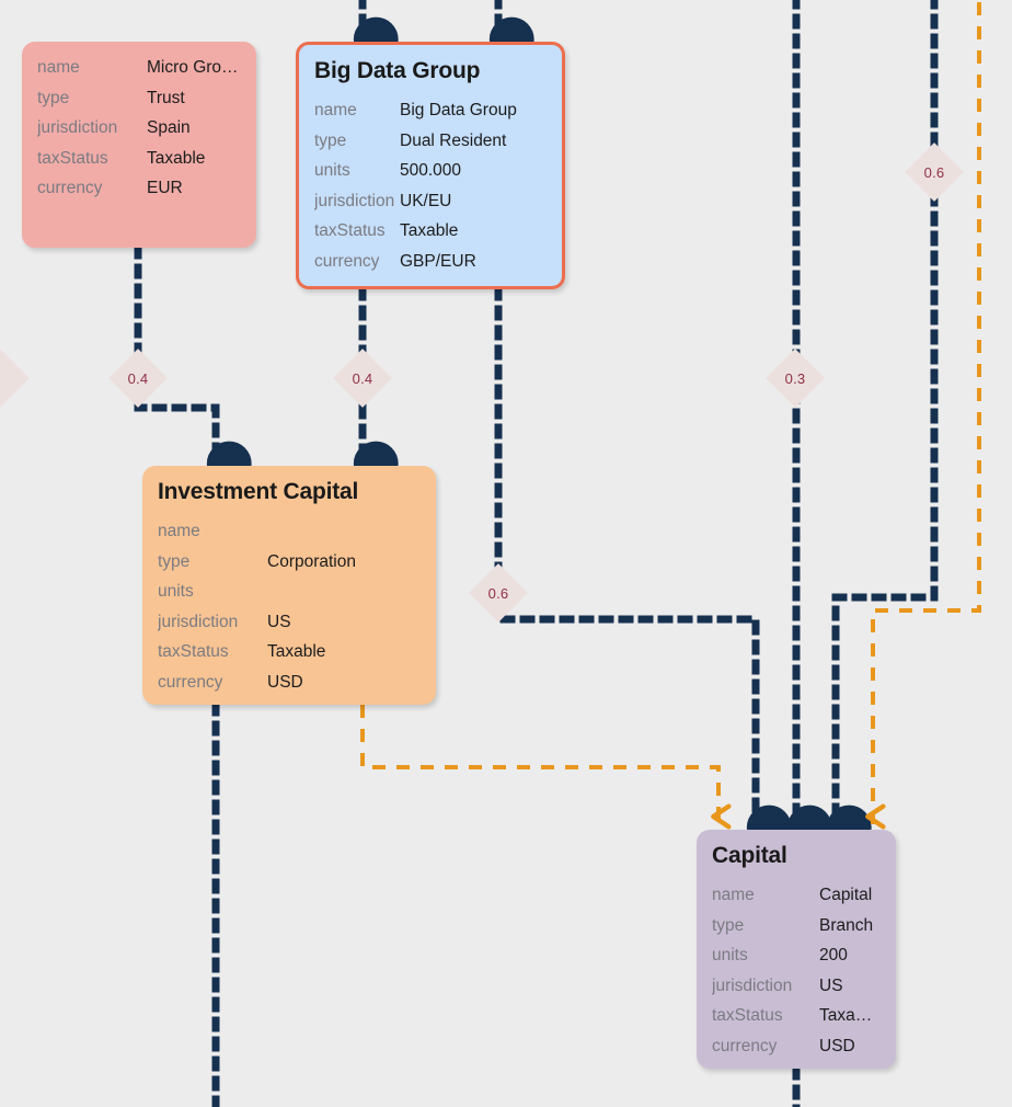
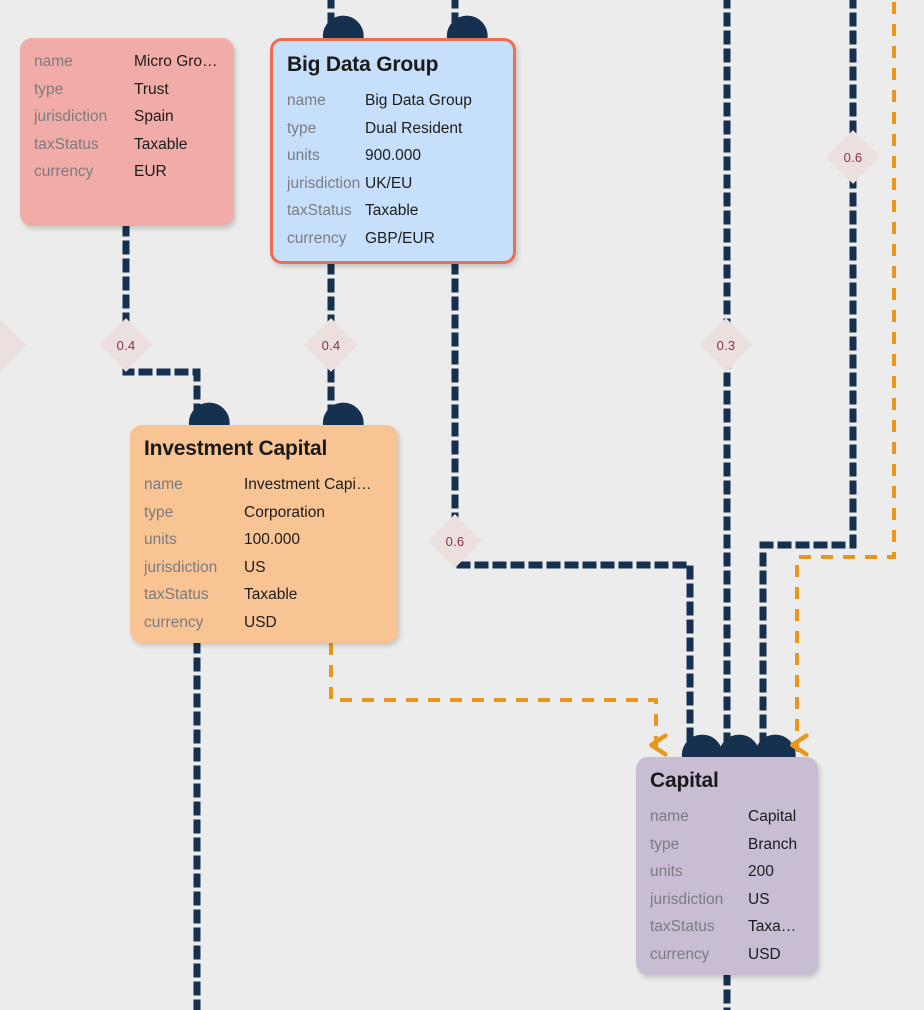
  name
  Micro Gro…
  type
  Trust
  jurisdiction
  Spain
  taxStatus
  Taxable
  currency
  EUR
  Big Data Group
  name
  Big Data Group
  type
  Dual Resident
  units
- 500.000
+ 900.000
  jurisdiction
  UK/EU
  taxStatus
  Taxable
  currency
  GBP/EUR
  Investment Capital
  name
+ Investment Capi…
  type
  Corporation
  units
+ 100.000
  jurisdiction
  US
  taxStatus
  Taxable
  currency
  USD
  Capital
  name
  Capital
  type
  Branch
  units
  200
  jurisdiction
  US
  taxStatus
  Taxa…
  currency
  USD
